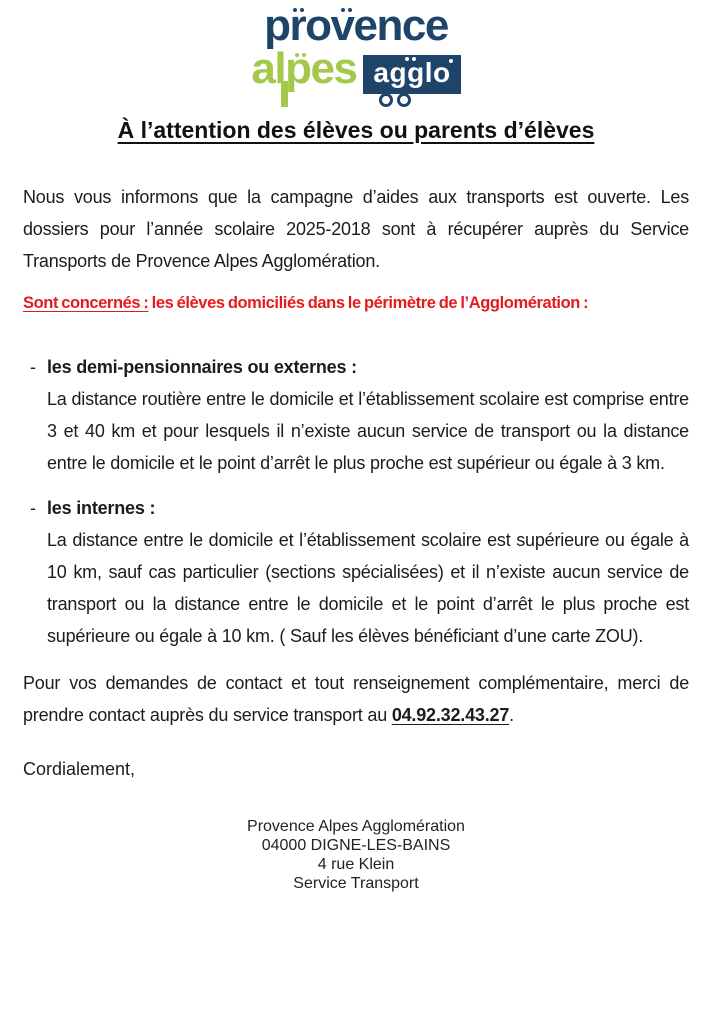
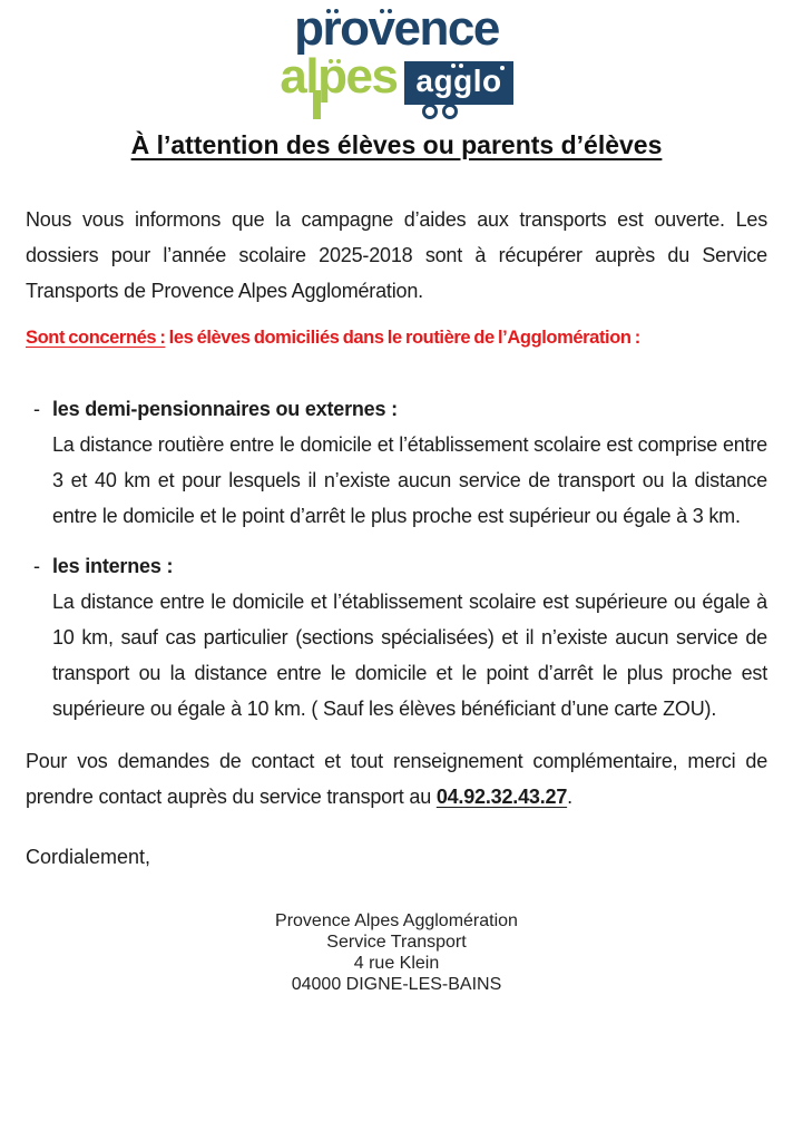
  provence
  alpes
  agglo
  À l’attention des élèves ou parents d’élèves
  Nous vous informons que la campagne d’aides aux transports est ouverte. Les dossiers pour l’année scolaire 2025-2018 sont à récupérer auprès du Service Transports de Provence Alpes Agglomération.
- Sont concernés : les élèves domiciliés dans le périmètre de l’Agglomération :
+ Sont concernés : les élèves domiciliés dans le routière de l’Agglomération :
  -
  les demi-pensionnaires ou externes :
  La distance routière entre le domicile et l’établissement scolaire est comprise entre 3 et 40 km et pour lesquels il n’existe aucun service de transport ou la distance entre le domicile et le point d’arrêt le plus proche est supérieur ou égale à 3 km.
  -
  les internes :
  La distance entre le domicile et l’établissement scolaire est supérieure ou égale à 10 km, sauf cas particulier (sections spécialisées) et il n’existe aucun service de transport ou la distance entre le domicile et le point d’arrêt le plus proche est supérieure ou égale à 10 km. ( Sauf les élèves bénéficiant d’une carte ZOU).
  Pour vos demandes de contact et tout renseignement complémentaire, merci de prendre contact auprès du service transport au 04.92.32.43.27.
  Cordialement,
  Provence Alpes Agglomération
- 04000 DIGNE-LES-BAINS
+ Service Transport
  4 rue Klein
- Service Transport
+ 04000 DIGNE-LES-BAINS
